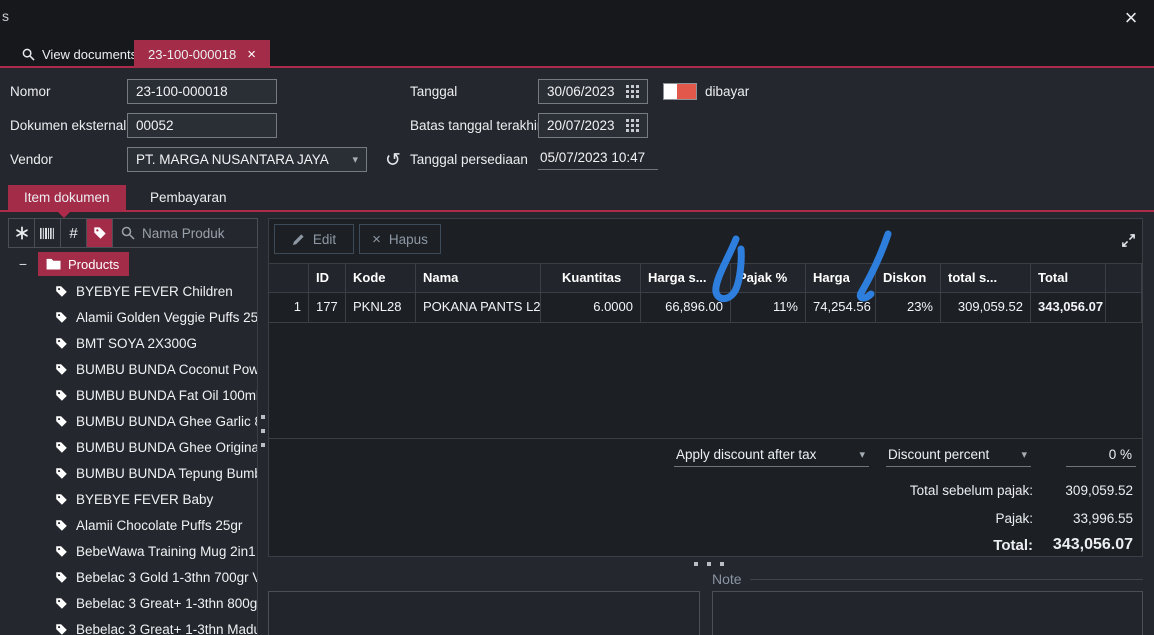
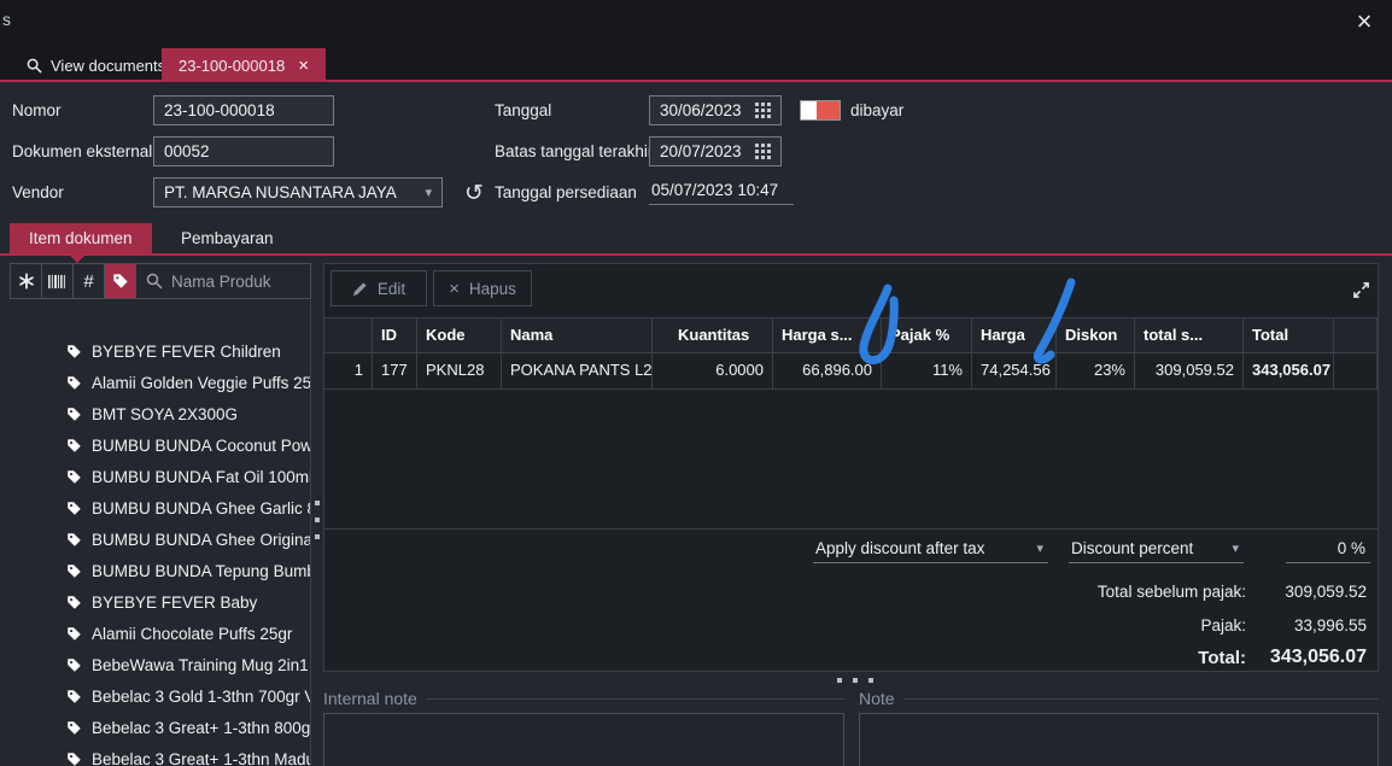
  s
  ×
  View document
  23-100-000018
  ×
  Nomor
  23-100-000018
  Dokumen eksternal
  00052
  Vendor
  PT. MARGA NUSANTARA JAYA
  ▾
  ↺
  Tanggal
  30/06/2023
  Batas tanggal terakhi
  20/07/2023
  Tanggal persediaan
  05/07/2023 10:47
  dibayar
  Item dokumen
  Pembayaran
  #
  Nama Produk
- −
- Products
  BYEBYE FEVER Children
  Alamii Golden Veggie Puffs 25
  BMT SOYA 2X300G
  BUMBU BUNDA Coconut Pow
  BUMBU BUNDA Fat Oil 100m
  BUMBU BUNDA Ghee Garlic
  BUMBU BUNDA Ghee Origina
  BUMBU BUNDA Tepung Bum
  BYEBYE FEVER Baby
  Alamii Chocolate Puffs 25gr
  BebeWawa Training Mug 2in1
  Bebelac 3 Gold 1-3thn 700gr V
  Bebelac 3 Great+ 1-3thn 800g
  Bebelac 3 Great+ 1-3thn Mad
  Edit
  ×
  Hapus
  ID
  Kode
  Nama
  Kuantitas
  Harga s...
  ajak %
  Harga
  Diskon
  total s...
  Total
  1
  177
  PKNL28
  POKANA PANTS L2
  6.0000
  66,896.00
  11%
  74,254.56
  23%
  309,059.52
  343,056.07
  Apply discount after tax
  ▾
  Discount percent
  ▾
  0 %
  Total sebelum pajak:
  309,059.52
  Pajak:
  33,996.55
  Total:
  343,056.07
+ Internal note
  Note
